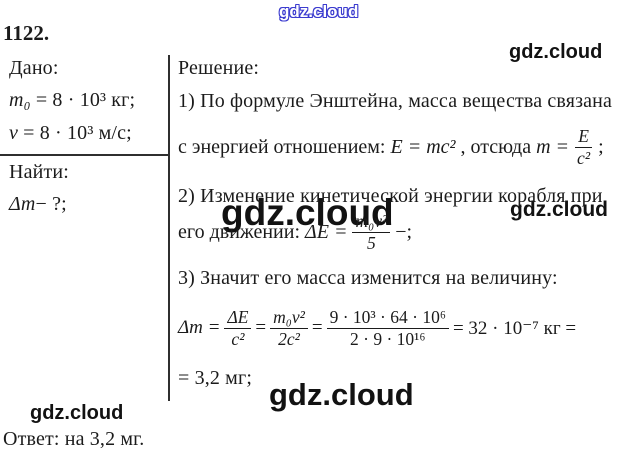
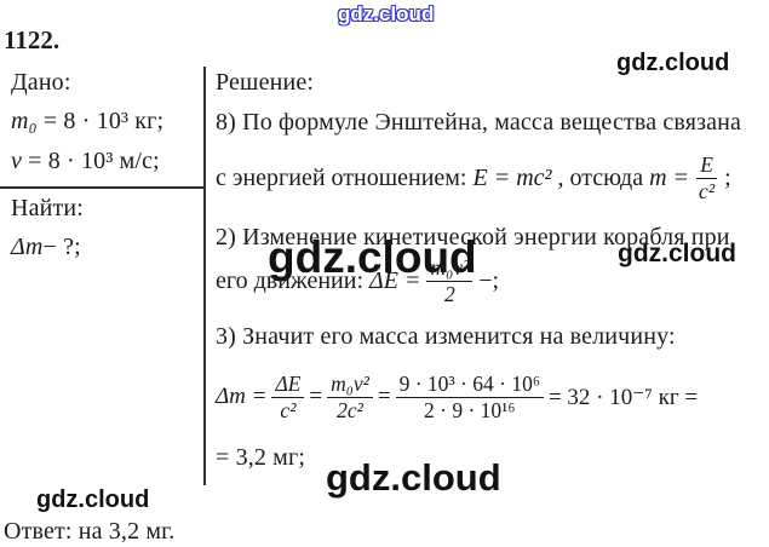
  gdz.cloud
  gdz.cloud
  gdz.cloud
  gdz.cloud
  gdz.cloud
  gdz.cloud
  1122.
  Дано:
  m₀ = 8 · 10³ кг;
  v = 8 · 10³ м/с;
  Найти:
  Δm− ?;
  Решение:
- 1) По формуле Энштейна, масса вещества связана
+ 8) По формуле Энштейна, масса вещества связана
  с энергией отношением:
  E = mc²
  , отсюда
  m =
  E
  c²
  ;
  2) Изменение кинетической энергии корабля при
  его движении:
  ΔE =
  m₀v²
- 5
+ 2
  −;
  3) Значит его масса изменится на величину:
  Δm =
  ΔE
  c²
  =
  m₀v²
  2c²
  =
  9 · 10³ · 64 · 10⁶
  2 · 9 · 10¹⁶
  = 32 · 10⁻⁷ кг =
  = 3,2 мг;
  Ответ: на 3,2 мг.
